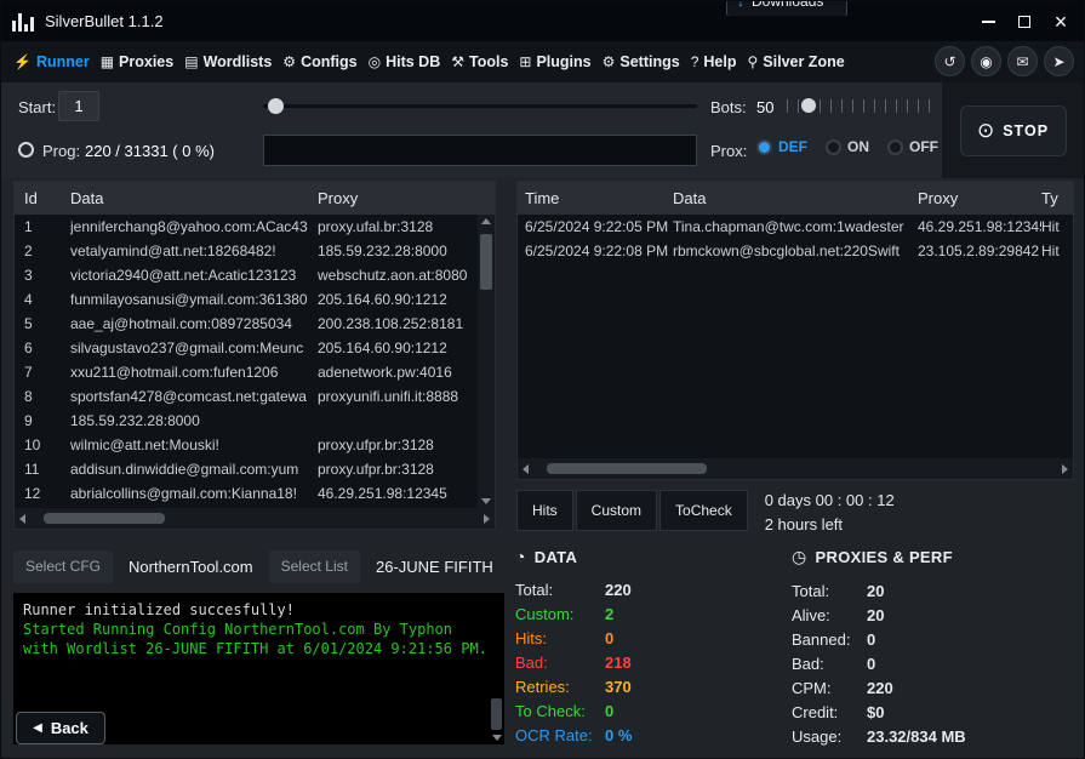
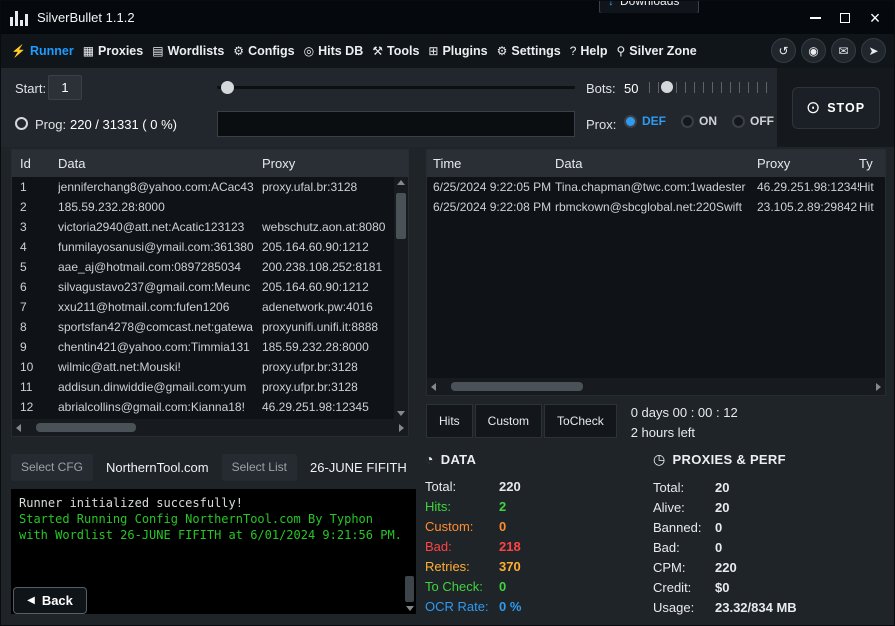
  ↓
  Downloads
  SilverBullet 1.1.2
  ×
  ⚡
  Runner
  ▦
  Proxies
  ▤
  Wordlists
  ⚙
  Configs
  ◎
  Hits DB
  ⚒
  Tools
  ⊞
  Plugins
  ⚙
  Settings
  ?
  Help
  ⚲
  Silver Zone
  ↺
  ◉
  ✉
  ➤
  Start:
  1
  Bots:
  50
  ⊙
  STOP
  Prog:
  220 / 31331 ( 0 %)
  Prox:
  DEF
  ON
  OFF
  Id
  Data
  Proxy
  1
  jenniferchang8@yahoo.com:ACac43
  proxy.ufal.br:3128
  2
- vetalyamind@att.net:18268482!
  185.59.232.28:8000
  3
  victoria2940@att.net:Acatic123123
  webschutz.aon.at:8080
  4
  funmilayosanusi@ymail.com:361380
  205.164.60.90:1212
  5
  aae_aj@hotmail.com:0897285034
  200.238.108.252:8181
  6
  silvagustavo237@gmail.com:Meunc
  205.164.60.90:1212
  7
  xxu211@hotmail.com:fufen1206
  adenetwork.pw:4016
  8
  sportsfan4278@comcast.net:gatewa
  proxyunifi.unifi.it:8888
  9
+ chentin421@yahoo.com:Timmia131
  185.59.232.28:8000
  10
  wilmic@att.net:Mouski!
  proxy.ufpr.br:3128
  11
  addisun.dinwiddie@gmail.com:yum
  proxy.ufpr.br:3128
  12
  abrialcollins@gmail.com:Kianna18!
  46.29.251.98:12345
  Time
  Data
  Proxy
  Ty
  6/25/2024 9:22:05 PM
  Tina.chapman@twc.com:1wadester
  46.29.251.98:1234
  Hit
  6/25/2024 9:22:08 PM
  rbmckown@sbcglobal.net:220Swift
  23.105.2.89:29842
  Hit
  Hits
  Custom
  ToCheck
  0 days 00 : 00 : 12
  2 hours left
  Select CFG
  NorthernTool.com
  Select List
  26-JUNE FIFITH
  Runner initialized succesfully!
  Started Running Config NorthernTool.com By Typhon
  with Wordlist 26-JUNE FIFITH at 6/01/2024 9:21:56 PM.
  ◀
  Back
  ◔
  DATA
  Total:
  220
- Custom:
+ Hits:
  2
- Hits:
+ Custom:
  0
  Bad:
  218
  Retries:
  370
  To Check:
  0
  OCR Rate:
  0 %
  ◷
  PROXIES & PERF
  Total:
  20
  Alive:
  20
  Banned:
  0
  Bad:
  0
  CPM:
  220
  Credit:
  $0
  Usage:
  23.32/834 MB
